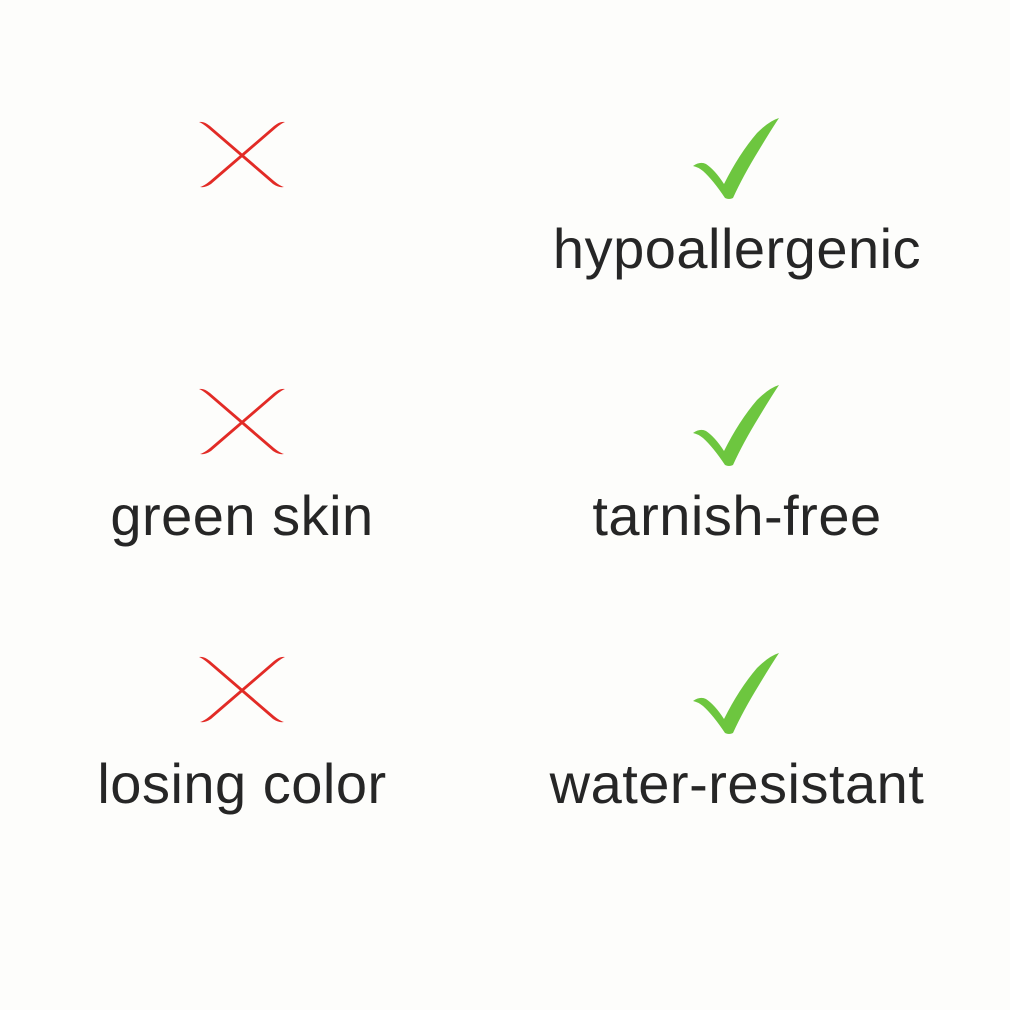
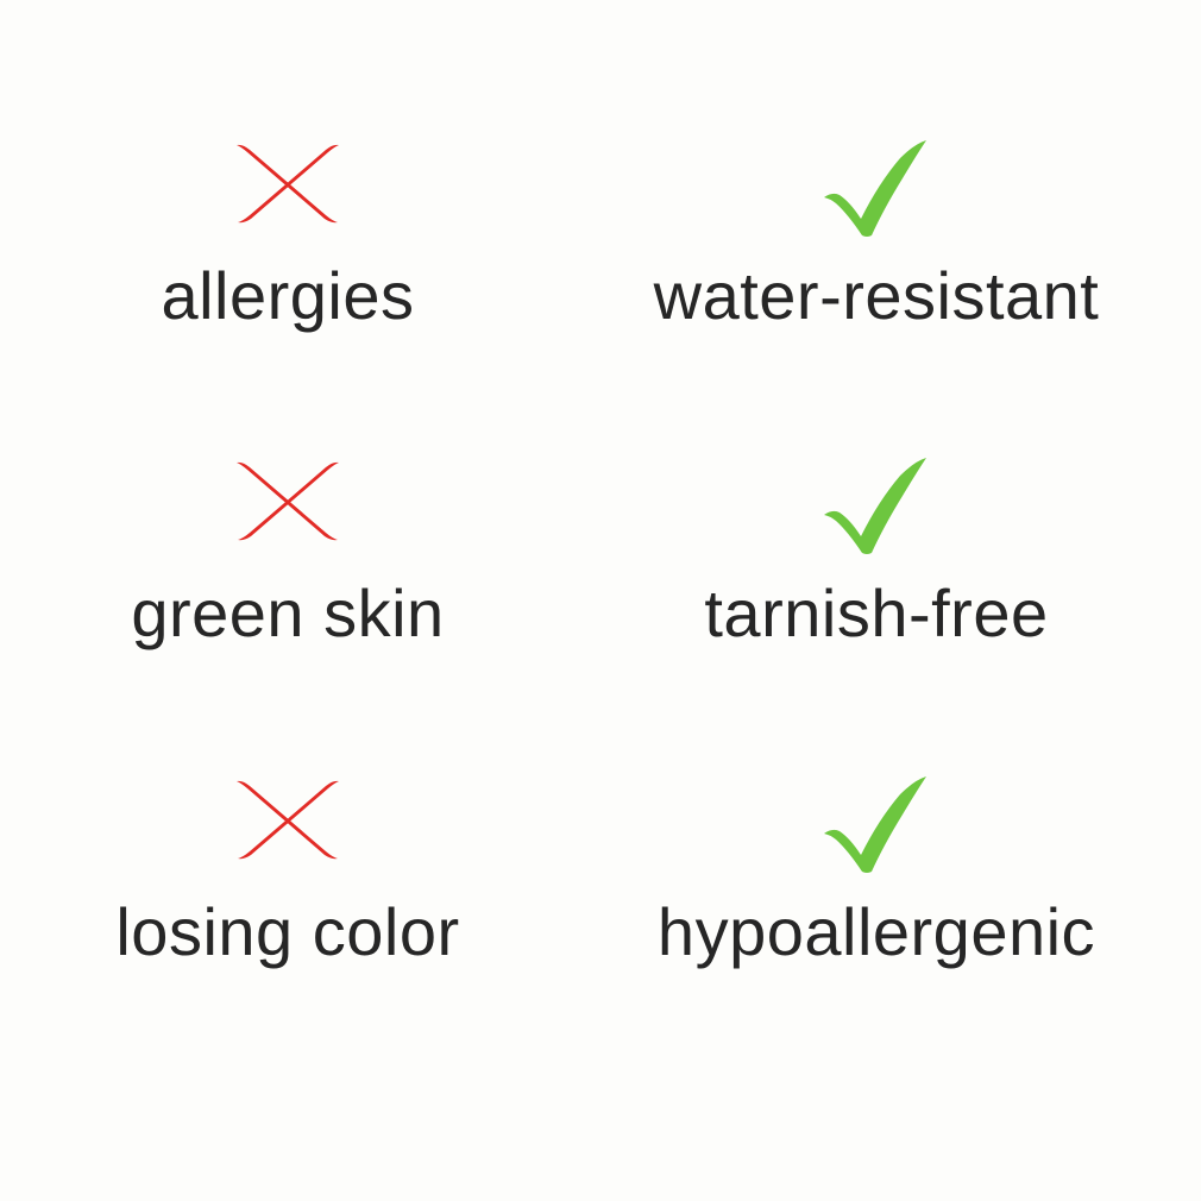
+ allergies
- hypoallergenic
+ water-resistant
  green skin
  tarnish-free
  losing color
- water-resistant
+ hypoallergenic
